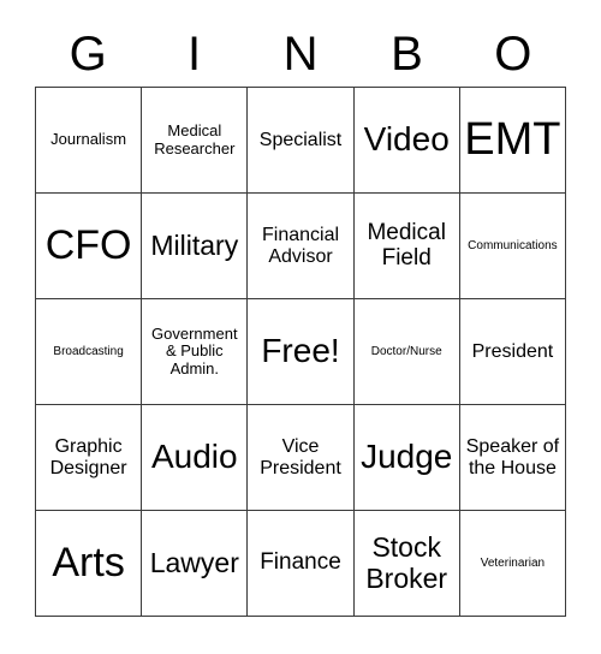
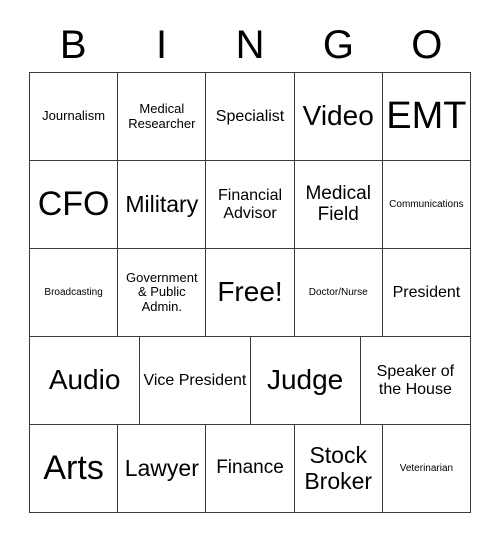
- G
+ B
  I
  N
- B
+ G
  O
  Journalism
  Medical Researcher
  Specialist
  Video
  EMT
  CFO
  Military
  Financial Advisor
  Medical Field
  Communications
  Broadcasting
  Government & Public Admin.
  Free!
  Doctor/Nurse
  President
- Graphic Designer
  Audio
  Vice President
  Judge
  Speaker of the House
  Arts
  Lawyer
  Finance
  Stock Broker
  Veterinarian
